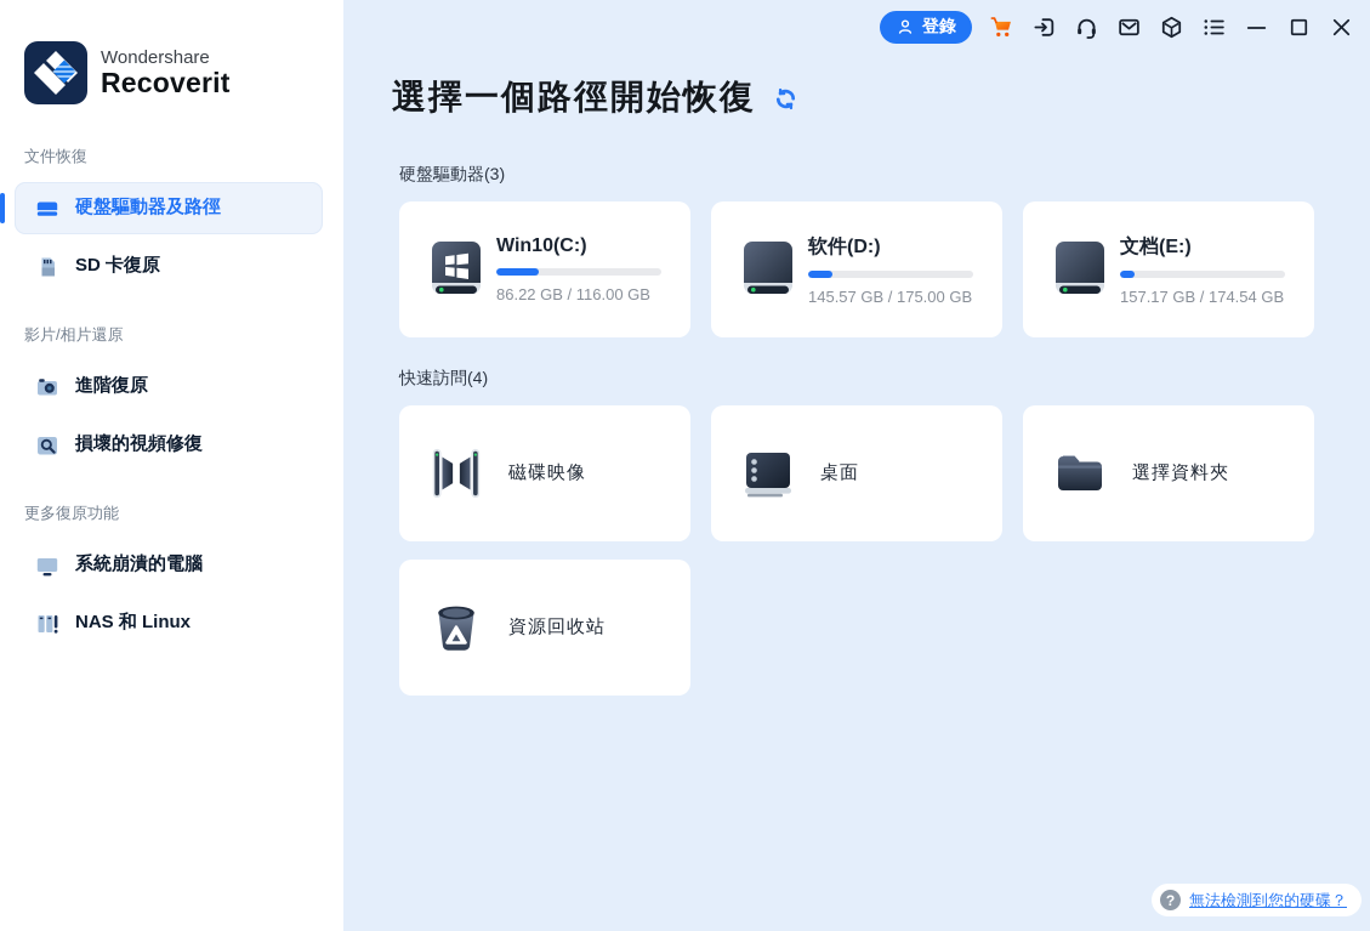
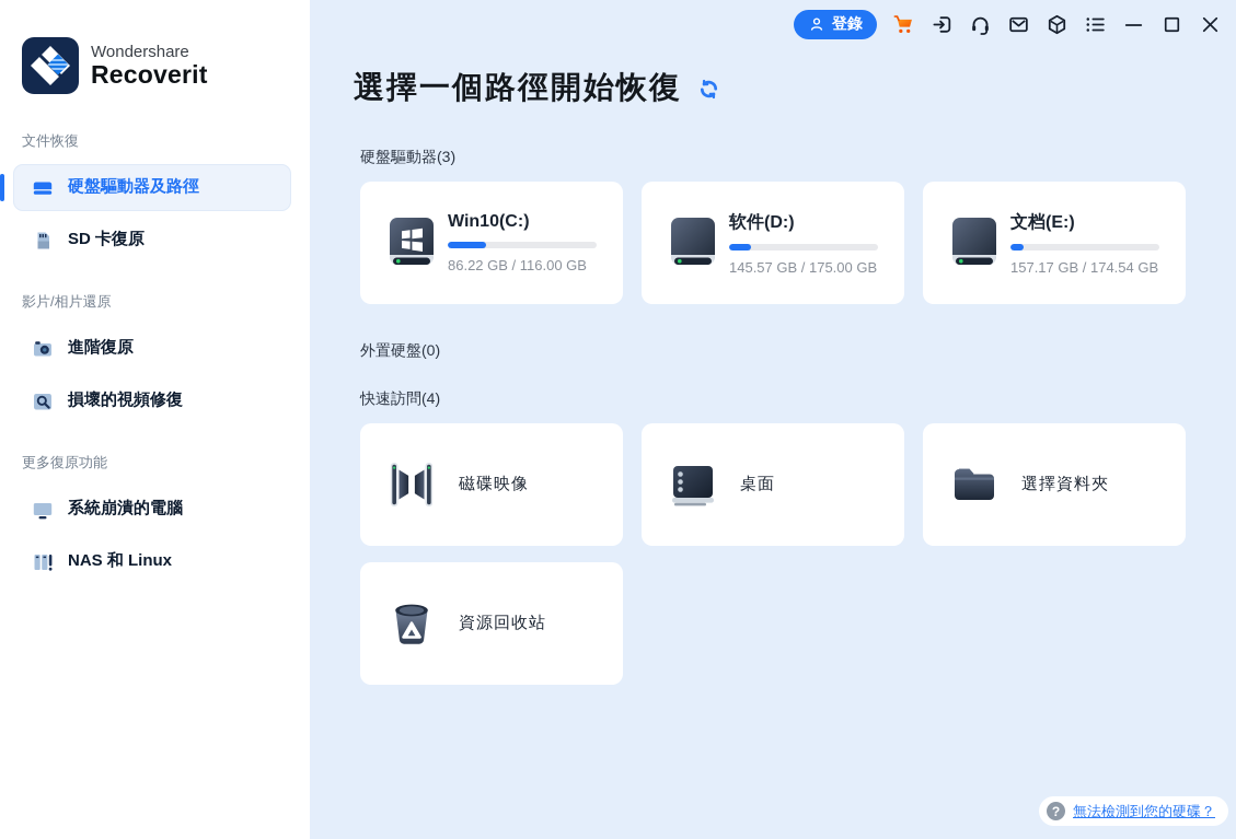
  Wondershare
  Recoverit
  文件恢復
  硬盤驅動器及路徑
  SD 卡復原
  影片/相片還原
  進階復原
  損壞的視頻修復
  更多復原功能
  系統崩潰的電腦
  NAS 和 Linux
  登錄
  選擇一個路徑開始恢復
  硬盤驅動器(3)
  Win10(C:)
  86.22 GB / 116.00 GB
  软件(D:)
  145.57 GB / 175.00 GB
  文档(E:)
  157.17 GB / 174.54 GB
+ 外置硬盤(0)
  快速訪問(4)
  磁碟映像
  桌面
  選擇資料夾
  資源回收站
  無法檢測到您的硬碟？
